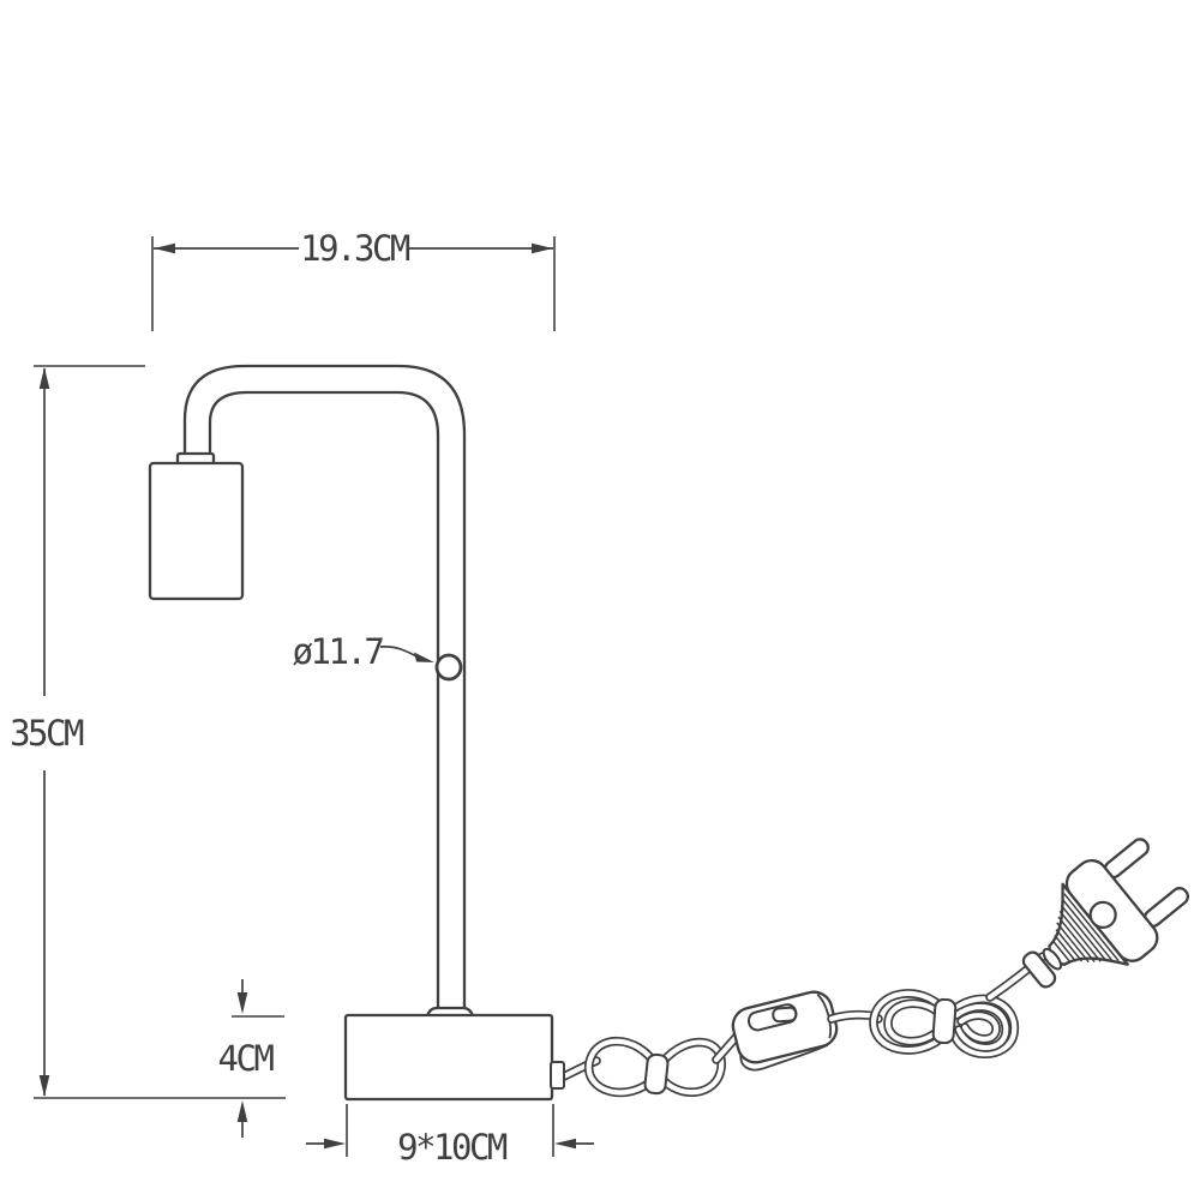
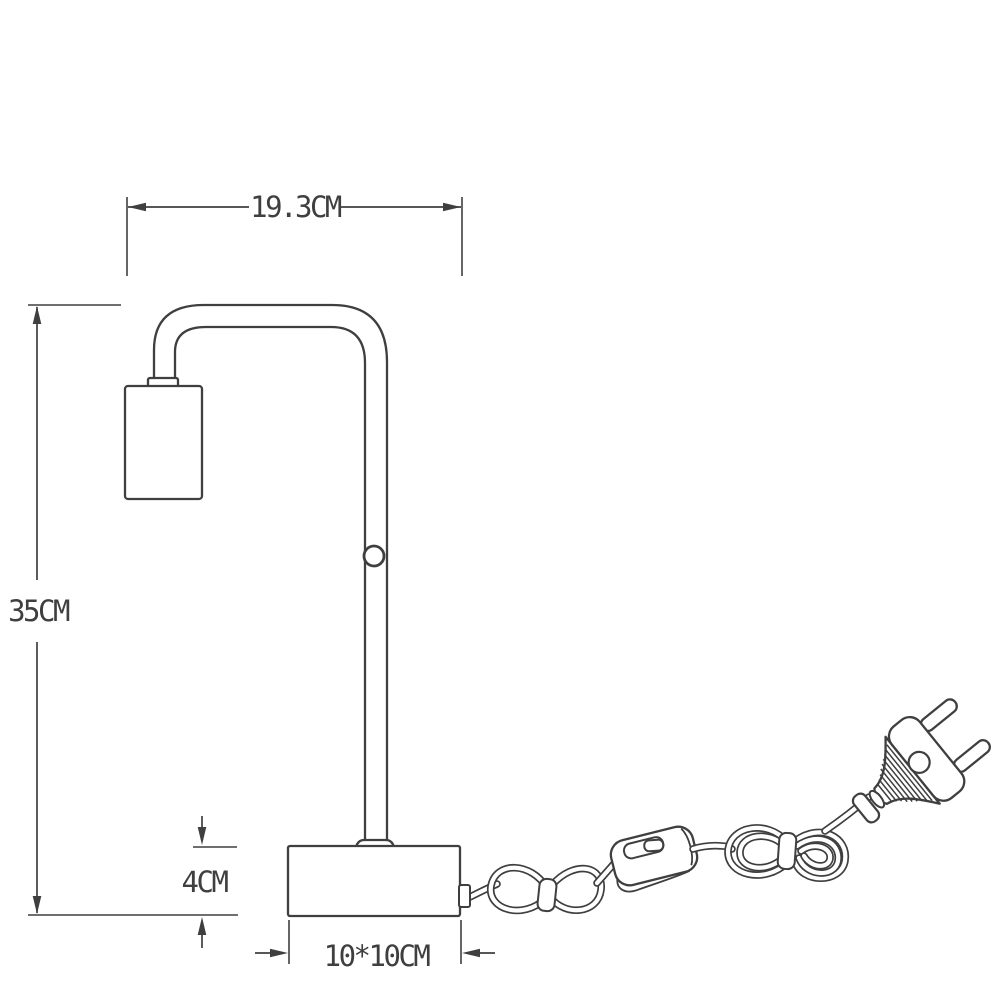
  19.3CM
  35CM
  4CM
- 9*10CM
+ 10*10CM
- ø11.7
